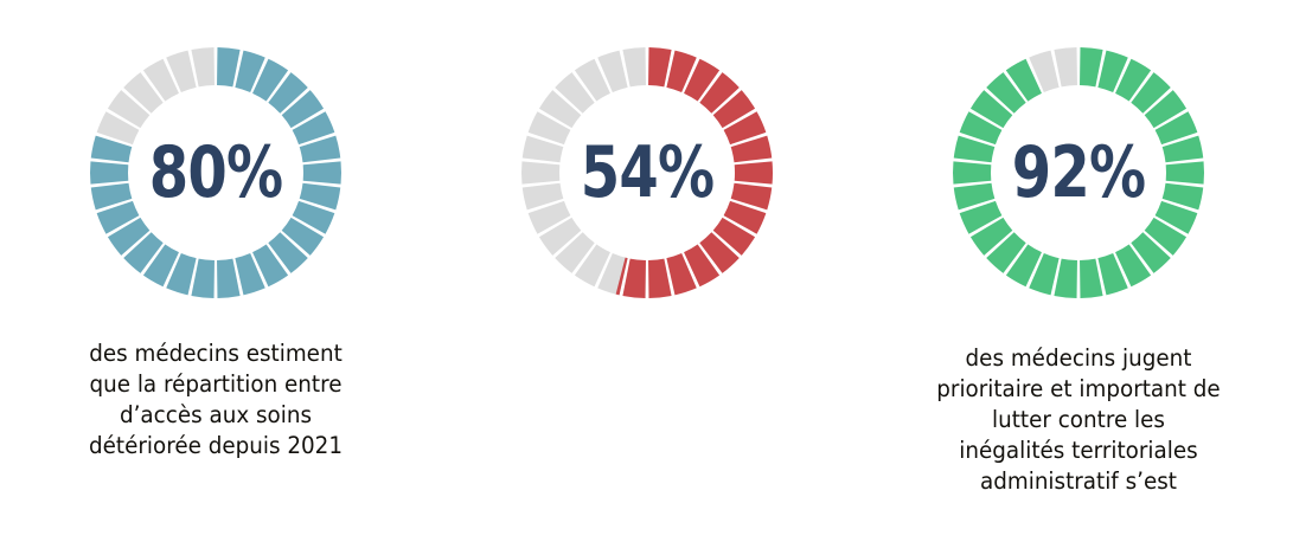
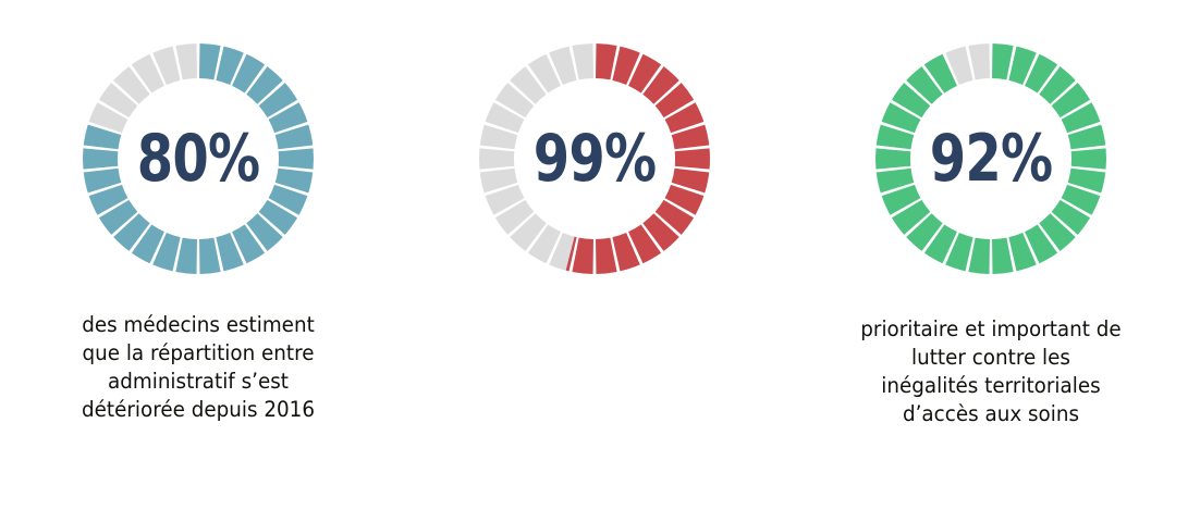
  80%
  des médecins estiment
  que la répartition entre
- d’accès aux soins
+ administratif s’est
- détériorée depuis 2021
+ détériorée depuis 2016
- 54%
+ 99%
  92%
- des médecins jugent
  prioritaire et important de
  lutter contre les
  inégalités territoriales
- administratif s’est
+ d’accès aux soins
